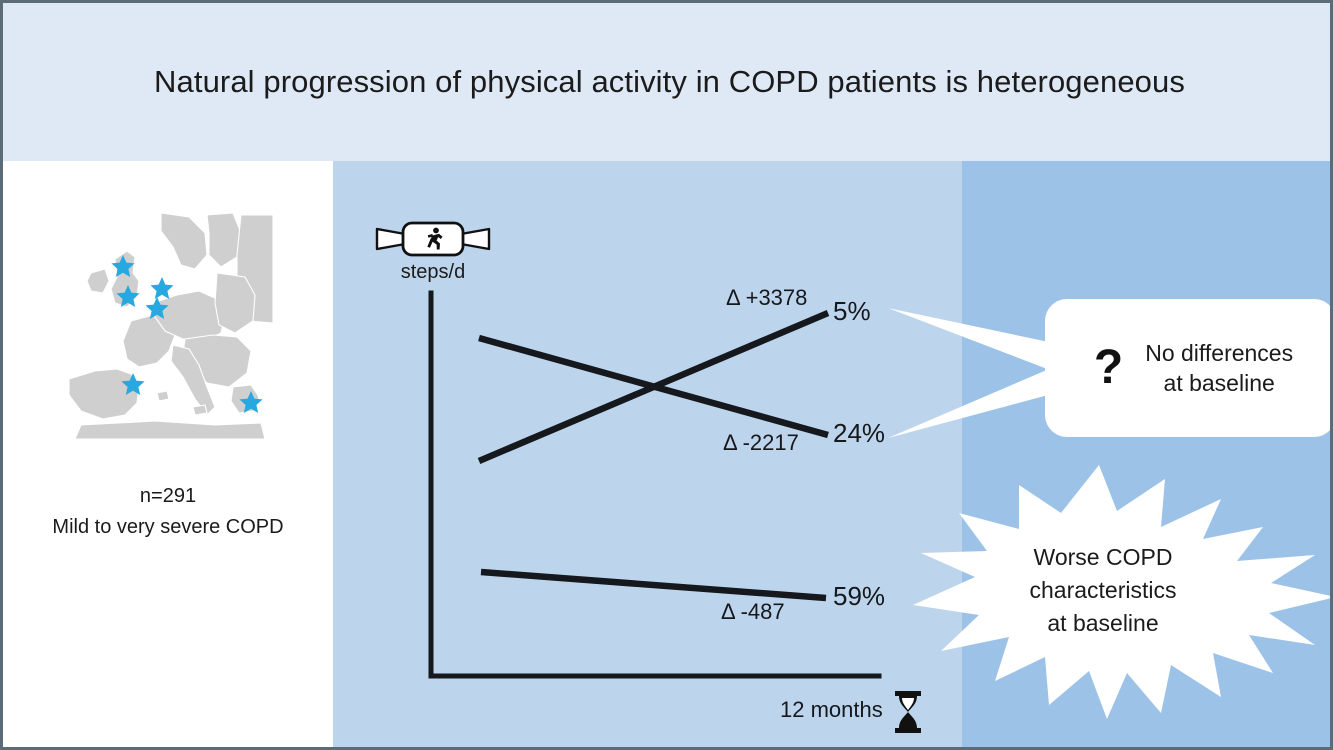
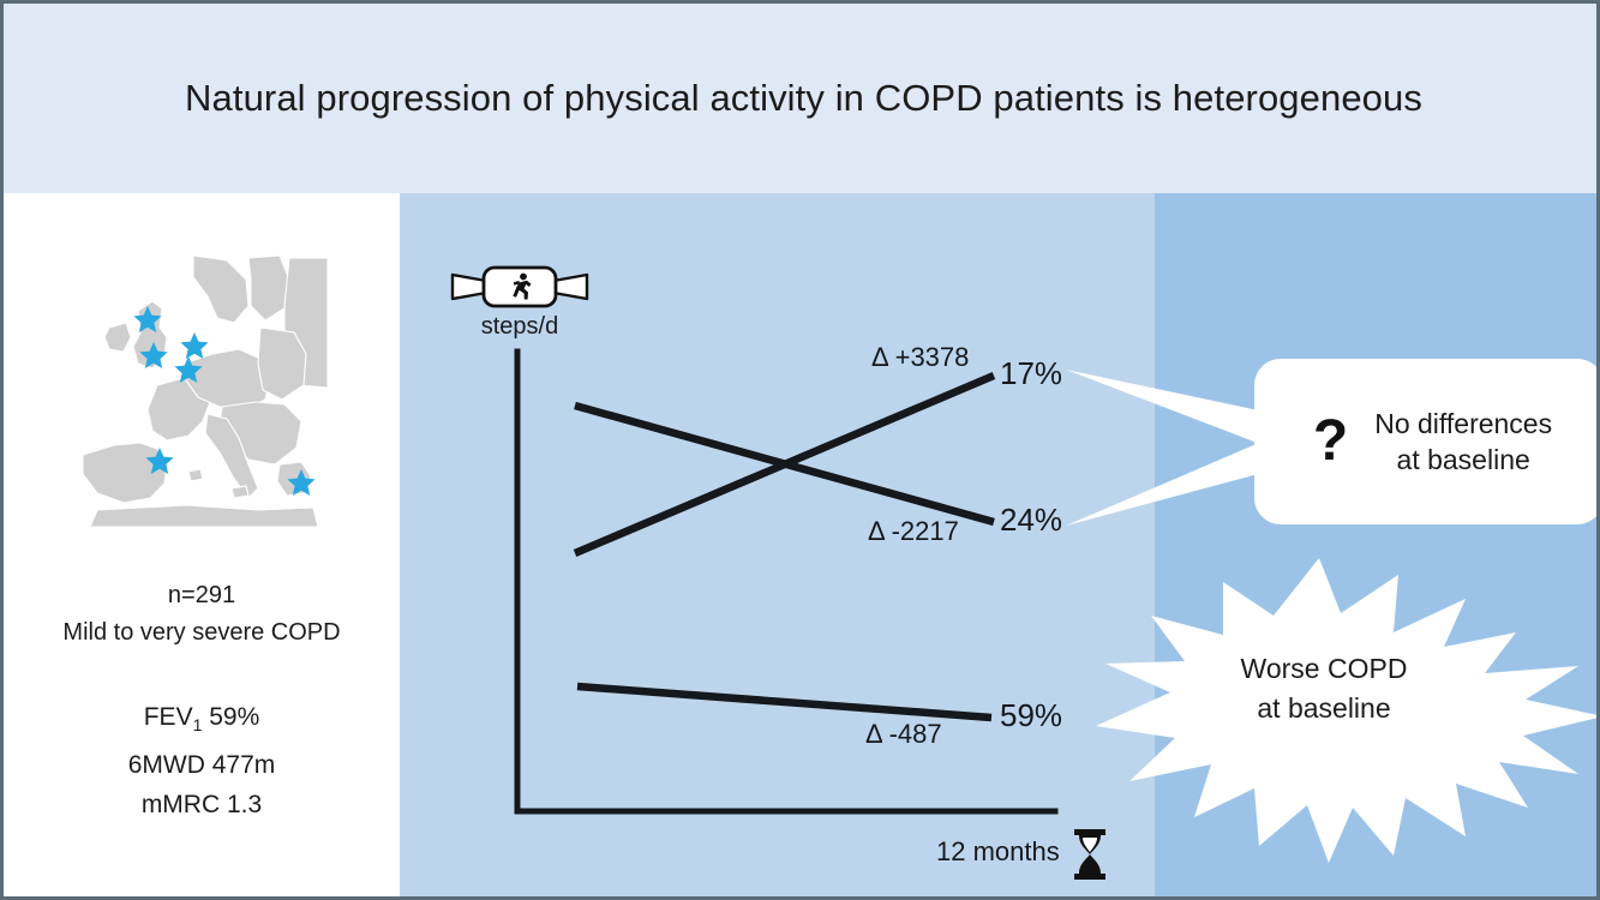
  Natural progression of physical activity in COPD patients is heterogeneous
  n=291
  Mild to very severe COPD
+ FEV1 59%
+ 6MWD 477m
+ mMRC 1.3
  steps/d
  Δ +3378
  Δ -2217
  Δ -487
- 5%
+ 17%
  24%
  59%
  12 months
  ?
  No differences
  at baseline
  Worse COPD
- characteristics
  at baseline
